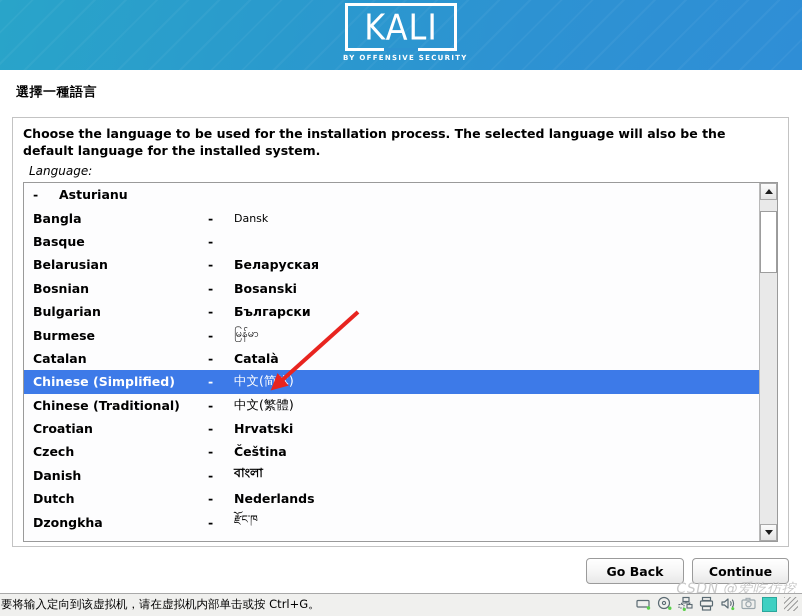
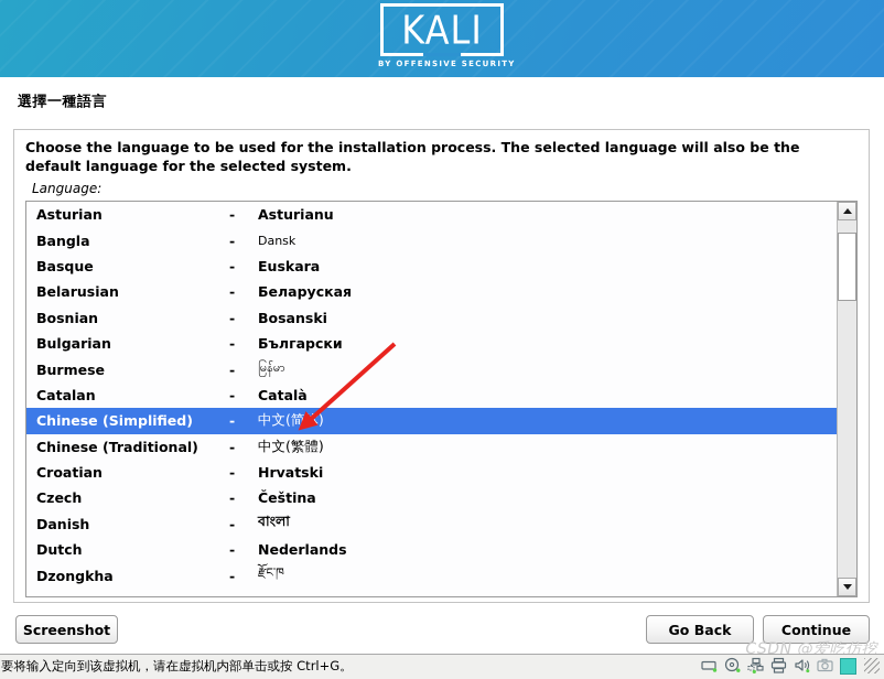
  KALI
  BY OFFENSIVE SECURIT
  選擇一種語言
- Choose the language to be used for the installation process. The selected language will also be the default language for the installed system.
+ Choose the language to be used for the installation process. The selected language will also be the default language for the selected system.
  Language:
+ Asturian
  -
  Asturianu
  Bangla
  -
  Dansk
  Basque
  -
+ Euskara
  Belarusian
  -
  Беларуская
  Bosnian
  -
  Bosanski
  Bulgarian
  -
  Български
  Burmese
  -
  မြန်မာ
  Catalan
  -
  Català
  Chinese (Simplified)
  -
  中文(简)
  Chinese (Traditional)
  -
  中文(繁體)
  Croatian
  -
  Hrvatski
  Czech
  -
  Čeština
  Danish
  -
  বাংলা
  Dutch
  -
  Nederlands
  Dzongkha
  -
  རྫོང་ཁ
+ Screenshot
  Go Back
  Continue
  CSDN @爱吃仿挖
  要将输入定向到该虚拟机，请在虚拟机内部单击或按 Ctrl+G。
